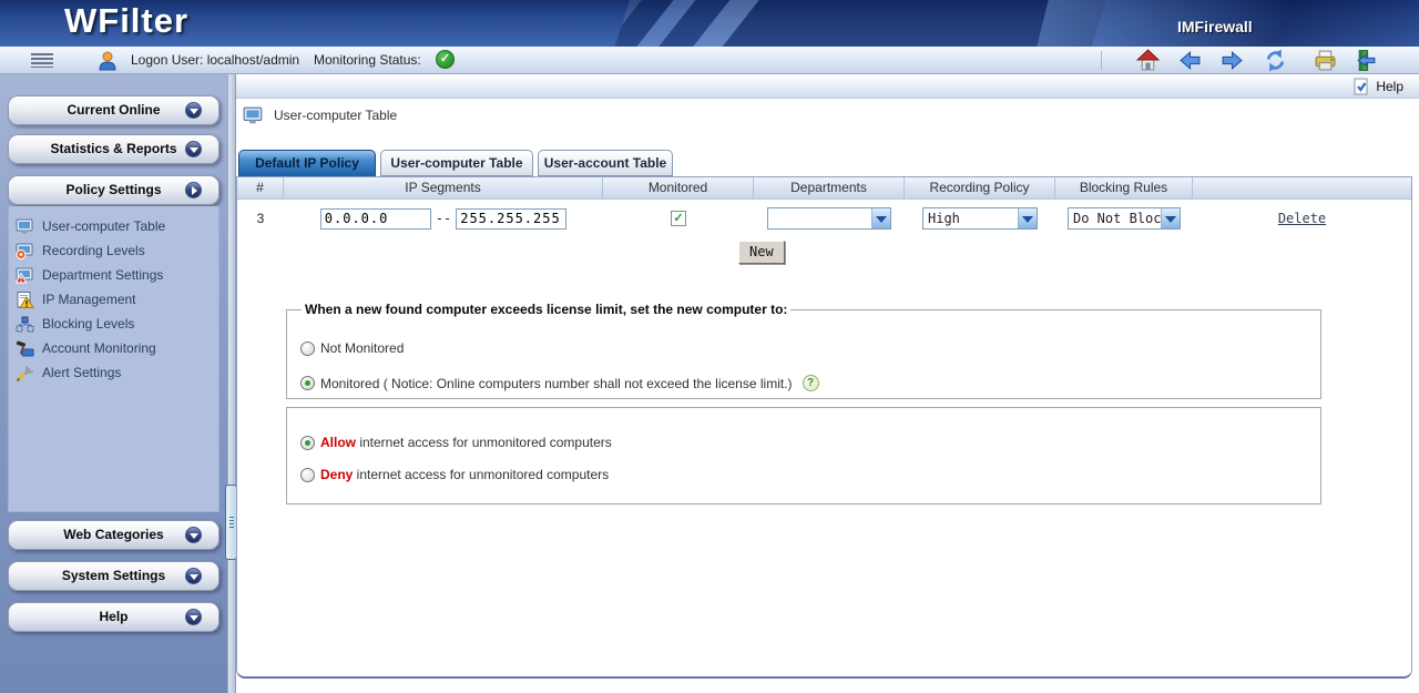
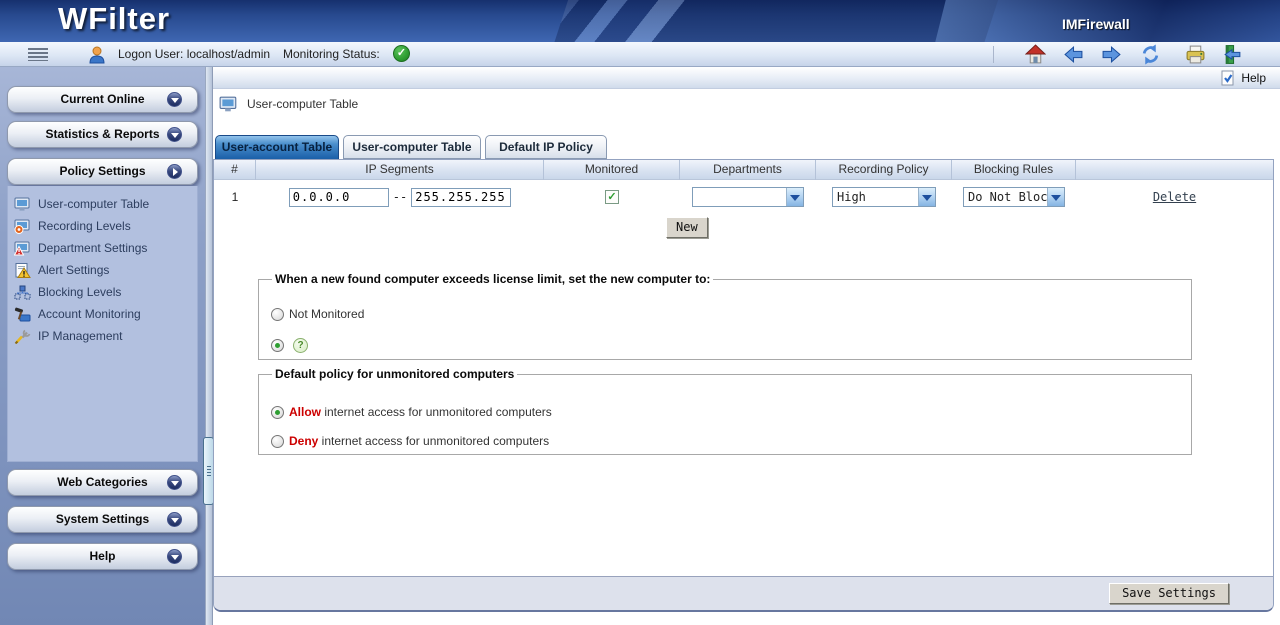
  WFilter
  IMFirewall
  Logon User: localhost/admin
  Monitoring Status:
  ✓
  Current Online
  Statistics & Reports
  Policy Settings
  User-computer Table
  Recording Levels
  Department Settings
- IP Management
+ Alert Settings
  Blocking Levels
  Account Monitoring
- Alert Settings
+ IP Management
  Web Categories
  System Settings
  Help
  Help
  User-computer Table
- Default IP Policy
+ User-account Table
  User-computer Table
- User-account Table
+ Default IP Policy
  #
  IP Segments
  Monitored
  Departments
  Recording Policy
  Blocking Rules
- 3
+ 1
  0.0.0.0
  --
  255.255.255
  ✓
  High
  Do Not Bloc
  Delete
  New
  When a new found computer exceeds license limit, set the new computer to:
  Not Monitored
- Monitored ( Notice: Online computers number shall not exceed the license limit.)
  ?
+ Default policy for unmonitored computers
  Allow internet access for unmonitored computers
  Deny internet access for unmonitored computers
+ Save Settings
